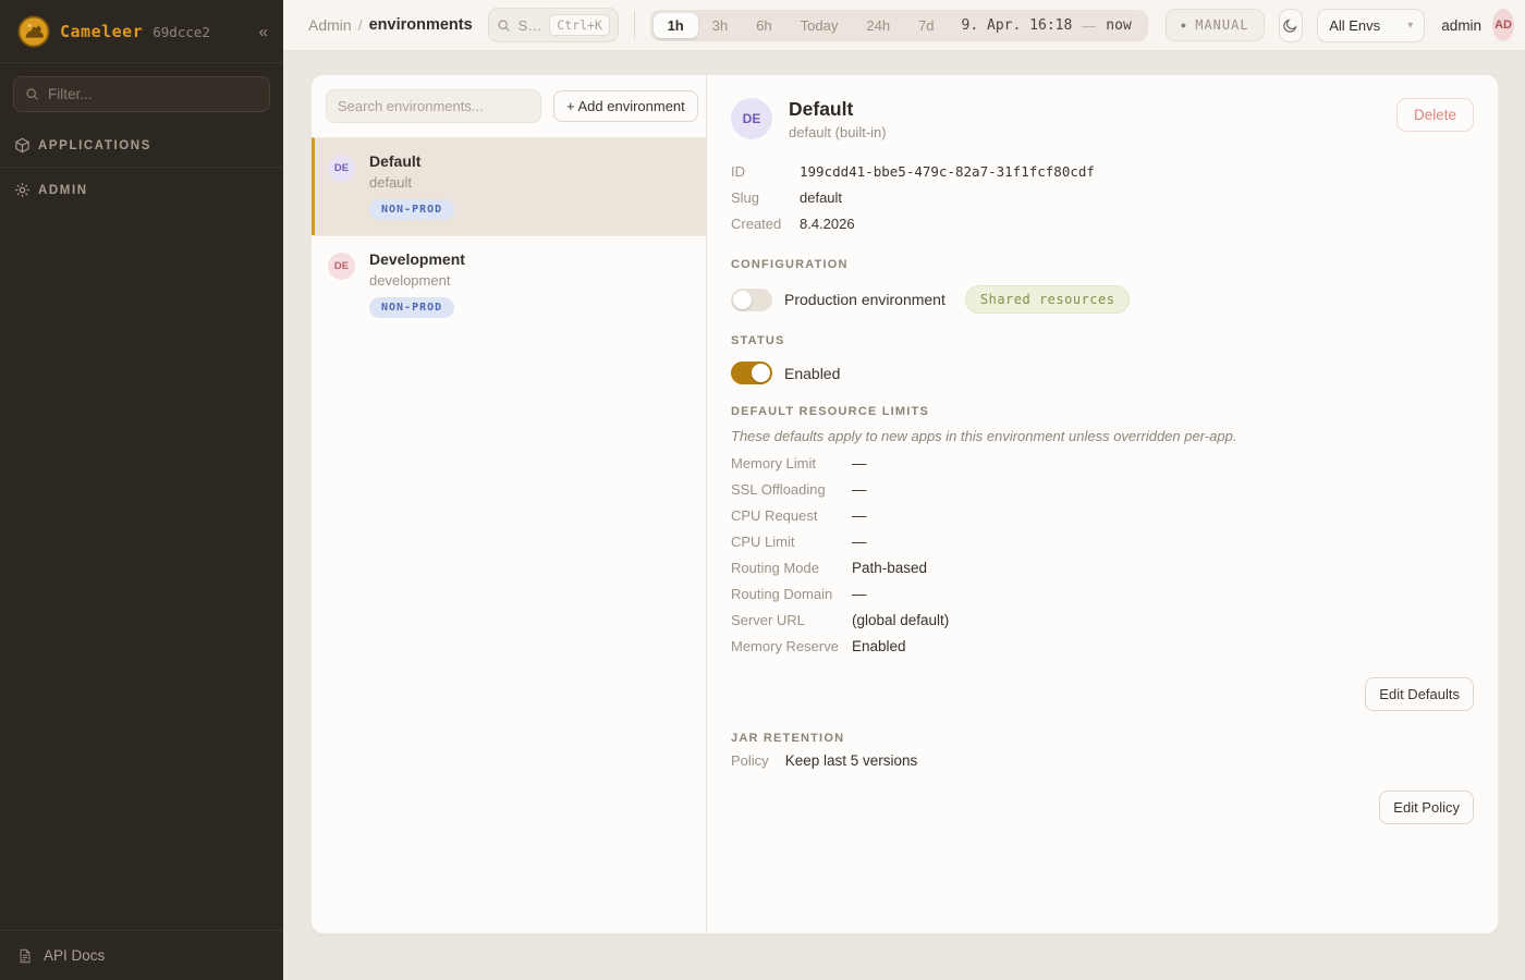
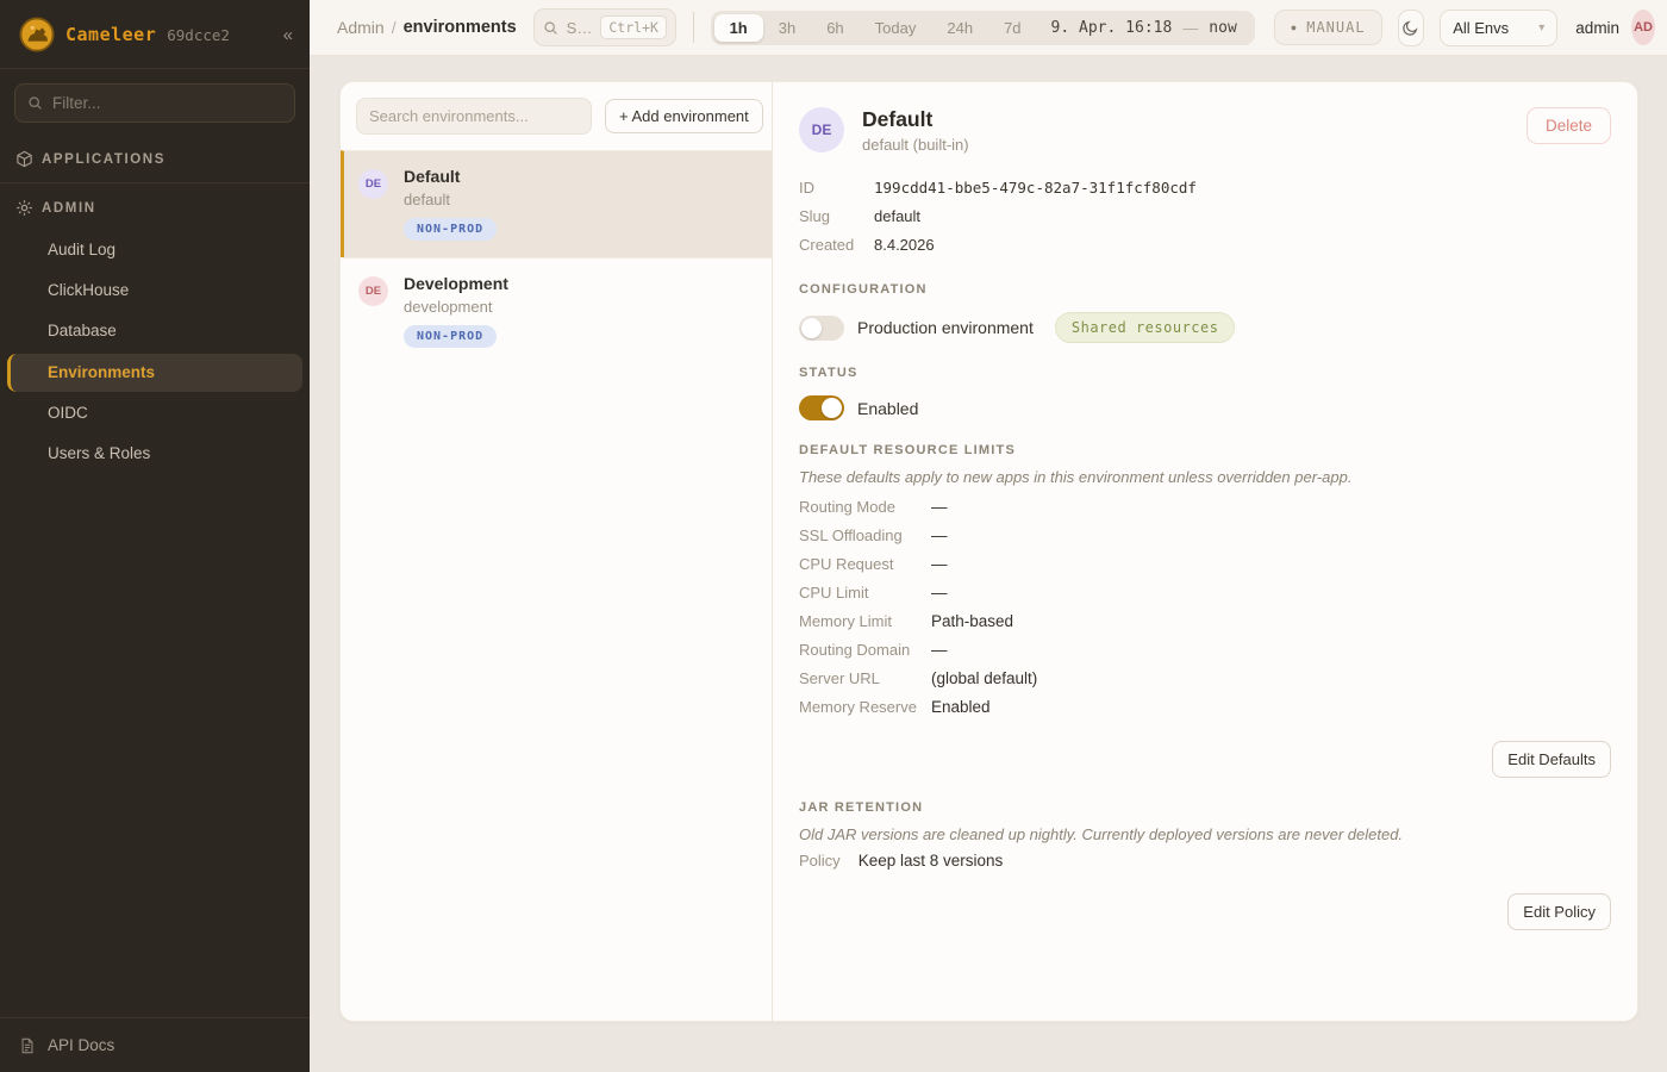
  Cameleer
  69dcce2
  «
  Filter...
  APPLICATIONS
  ADMIN
+ Audit Log
+ ClickHouse
+ Database
+ Environments
+ OIDC
+ Users & Roles
  API Docs
  Admin
  /
  environments
  S…
  Ctrl+K
  1h
  3h
  6h
  Today
  24h
  7d
  9. Apr. 16:18
  —
  now
  ●
  MANUAL
  All Envs
  ▾
  admin
  AD
  Search environments...
  + Add environment
  DE
  Default
  default
  NON-PROD
  DE
  Development
  development
  NON-PROD
  DE
  Default
  default (built-in)
  Delete
  ID
  199cdd41-bbe5-479c-82a7-31f1fcf80cdf
  Slug
  default
  Created
  8.4.2026
  CONFIGURATION
  Production environment
  Shared resources
  STATUS
  Enabled
  DEFAULT RESOURCE LIMITS
  These defaults apply to new apps in this environment unless overridden per-app.
- Memory Limit
+ Routing Mode
  —
  SSL Offloading
  —
  CPU Request
  —
  CPU Limit
  —
- Routing Mode
+ Memory Limit
  Path-based
  Routing Domain
  —
  Server URL
  (global default)
  Memory Reserve
  Enabled
  Edit Defaults
  JAR RETENTION
+ Old JAR versions are cleaned up nightly. Currently deployed versions are never deleted.
  Policy
- Keep last 5 versions
+ Keep last 8 versions
  Edit Policy
